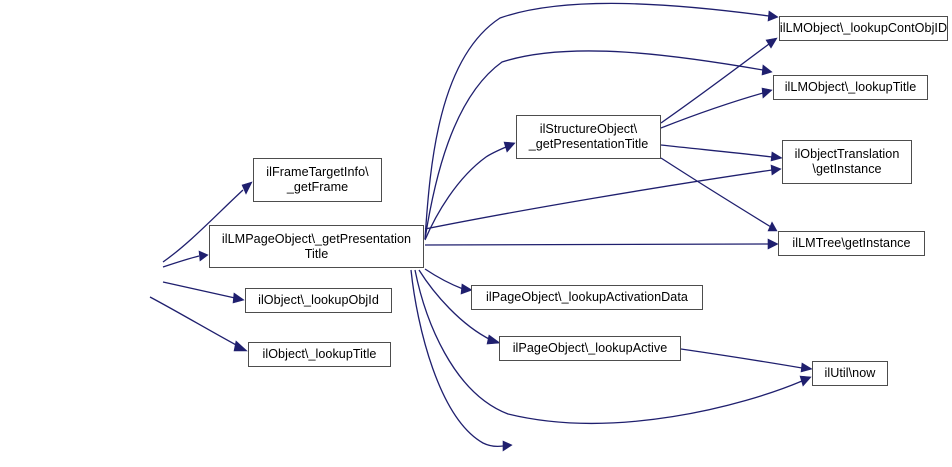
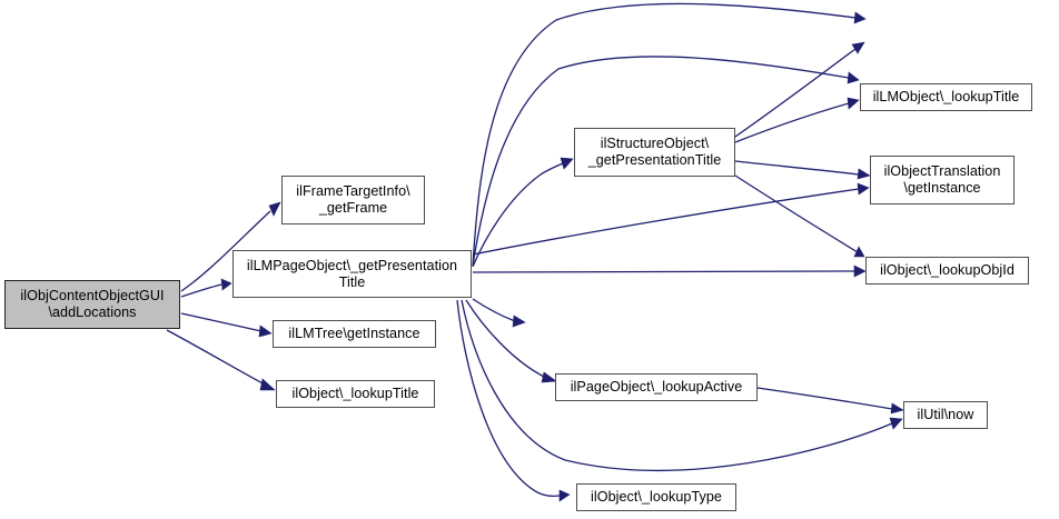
+ ilObjContentObjectGUI
+ \addLocations
  ilFrameTargetInfo\
  _getFrame
  ilLMPageObject\_getPresentation
  Title
- ilObject\_lookupObjId
+ ilLMTree\getInstance
  ilObject\_lookupTitle
  ilStructureObject\
  _getPresentationTitle
- ilLMObject\_lookupContObjID
  ilLMObject\_lookupTitle
  ilObjectTranslation
  \getInstance
- ilLMTree\getInstance
+ ilObject\_lookupObjId
- ilPageObject\_lookupActivationData
  ilPageObject\_lookupActive
  ilUtil\now
+ ilObject\_lookupType
